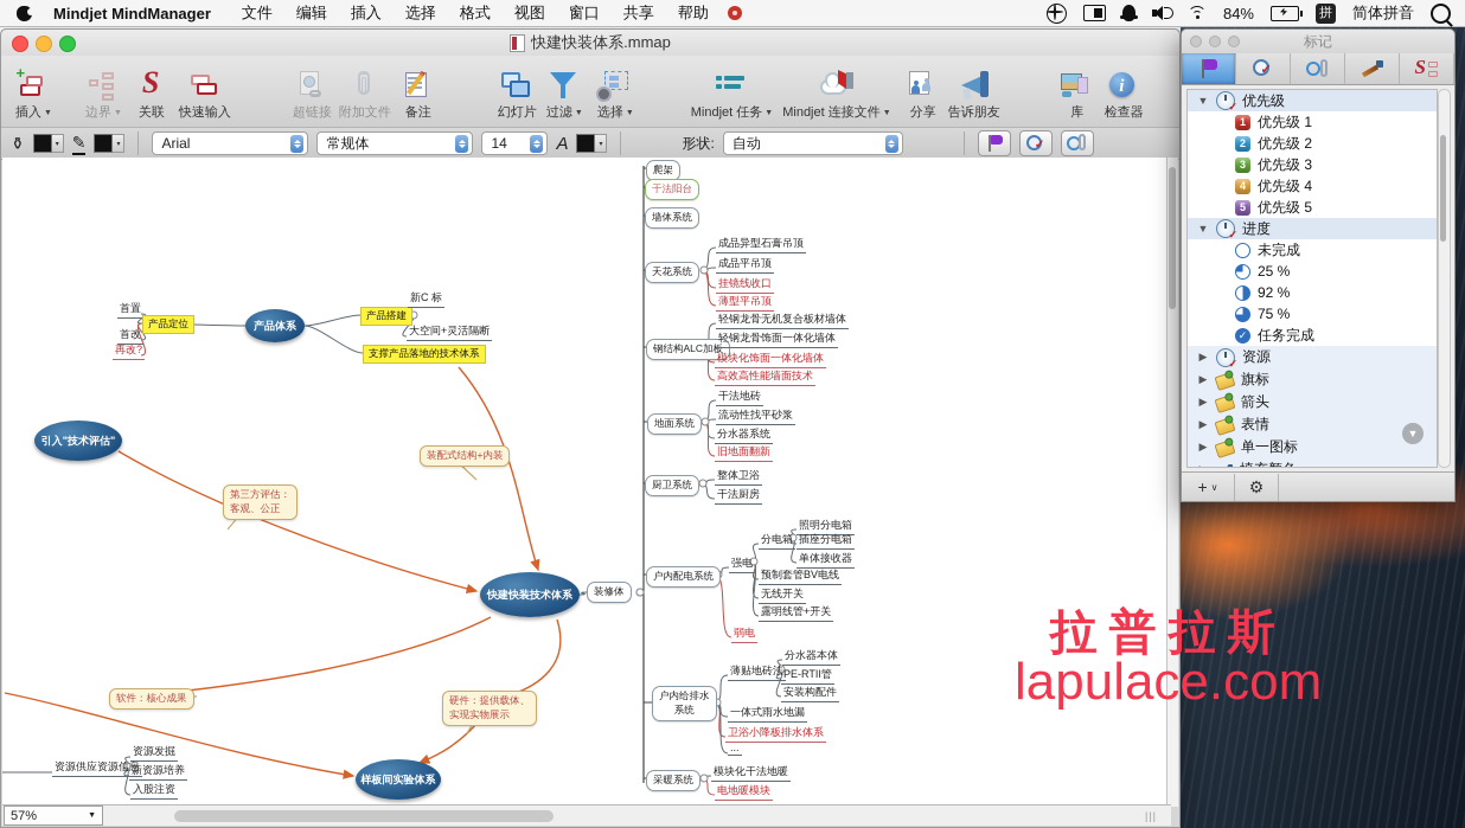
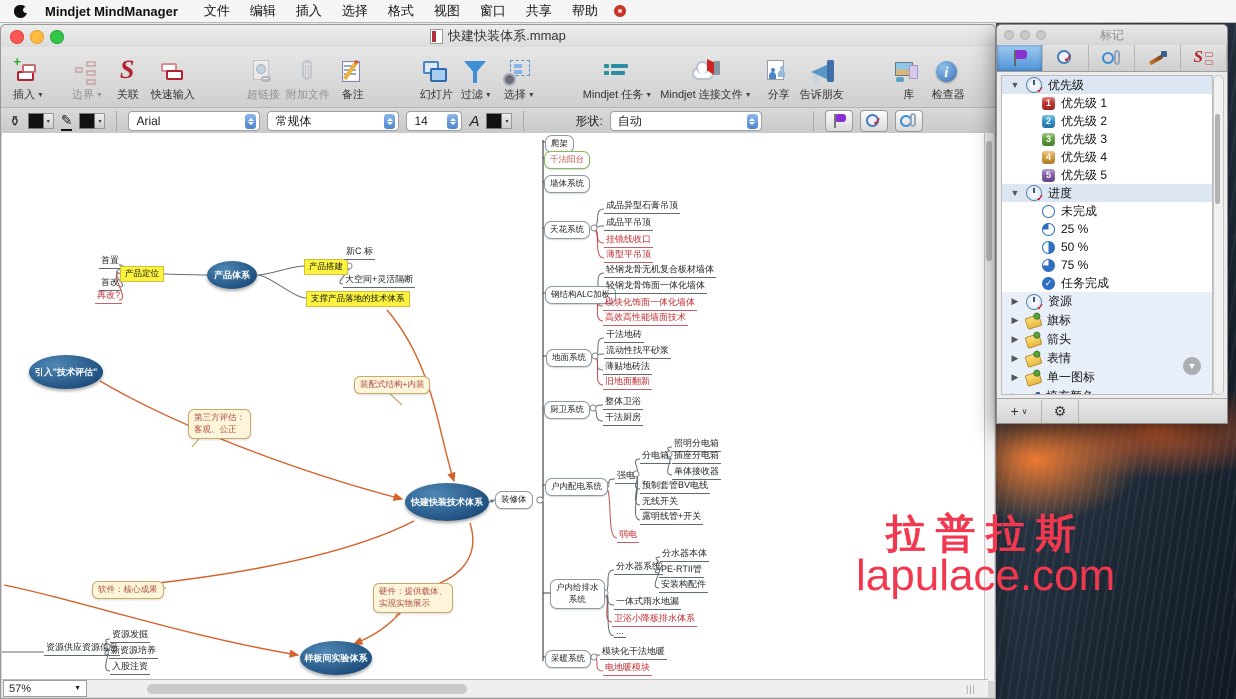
  Mindjet MindManager
  文件 编辑 插入 选择 格式 视图 窗口 共享 帮助
- 84%
- 拼
- 简体拼音
  快建快装体系.mmap
  +
  插入
  边界
  S
  关联
  快速输入
  超链接
  附加文件
  备注
  幻灯片
  过滤
  选择
  Mindjet 任务
  Mindjet 连接文件
  分享
  告诉朋友
  库
  i
  检查器
  ⚱
  ✎
  Arial
  常规体
  14
  A
  形状:
  自动
  ✓
  首置
  首改
  再改?
  产品定位
  产品体系
  产品搭建
  新C 标
  大空间+灵活隔断
  支撑产品落地的技术体系
  引入"技术评估"
  第三方评估：
  客观、公正
  装配式结构+内装
  快建快装技术体系
  装修体
  软件：核心成果
  硬件：提供载体、
  实现实物展示
  资源供应资源信息
  资源发掘
  新资源培养
  入股注资
  样板间实验体系
  爬架
  干法阳台
  墙体系统
  天花系统
  成品异型石膏吊顶
  成品平吊顶
  挂镜线收口
  薄型平吊顶
  钢结构ALC加板
  轻钢龙骨无机复合板材墙体
  轻钢龙骨饰面一体化墙体
  模块化饰面一体化墙体
  高效高性能墙面技术
  地面系统
  干法地砖
  流动性找平砂浆
- 分水器系统
+ 薄贴地砖法
  旧地面翻新
  厨卫系统
  整体卫浴
  干法厨房
  户内配电系统
  强电
  分电箱
  照明分电箱
  插座分电箱
  单体接收器
  预制套管BV电线
  无线开关
  露明线管+开关
  弱电
  户内给排水
  系统
- 薄贴地砖法
+ 分水器系统
  分水器本体
  PE-RTII管
  安装构配件
  一体式雨水地漏
  卫浴小降板排水体系
  ...
  采暖系统
  模块化干法地暖
  电地暖模块
  57%
  |||
  标记
  ✓
  S
  ▼
  优先级
  1
  优先级 1
  2
  优先级 2
  3
  优先级 3
  4
  优先级 4
  5
  优先级 5
  ▼
  进度
  未完成
  25 %
- 92 %
+ 50 %
  75 %
  ✓
  任务完成
  ▶
  资源
  ▶
  旗标
  ▶
  箭头
  ▶
  表情
  ▶
  单一图标
  ▼
  +
  ∨
  ⚙
  拉普拉斯
  lapulace.com
